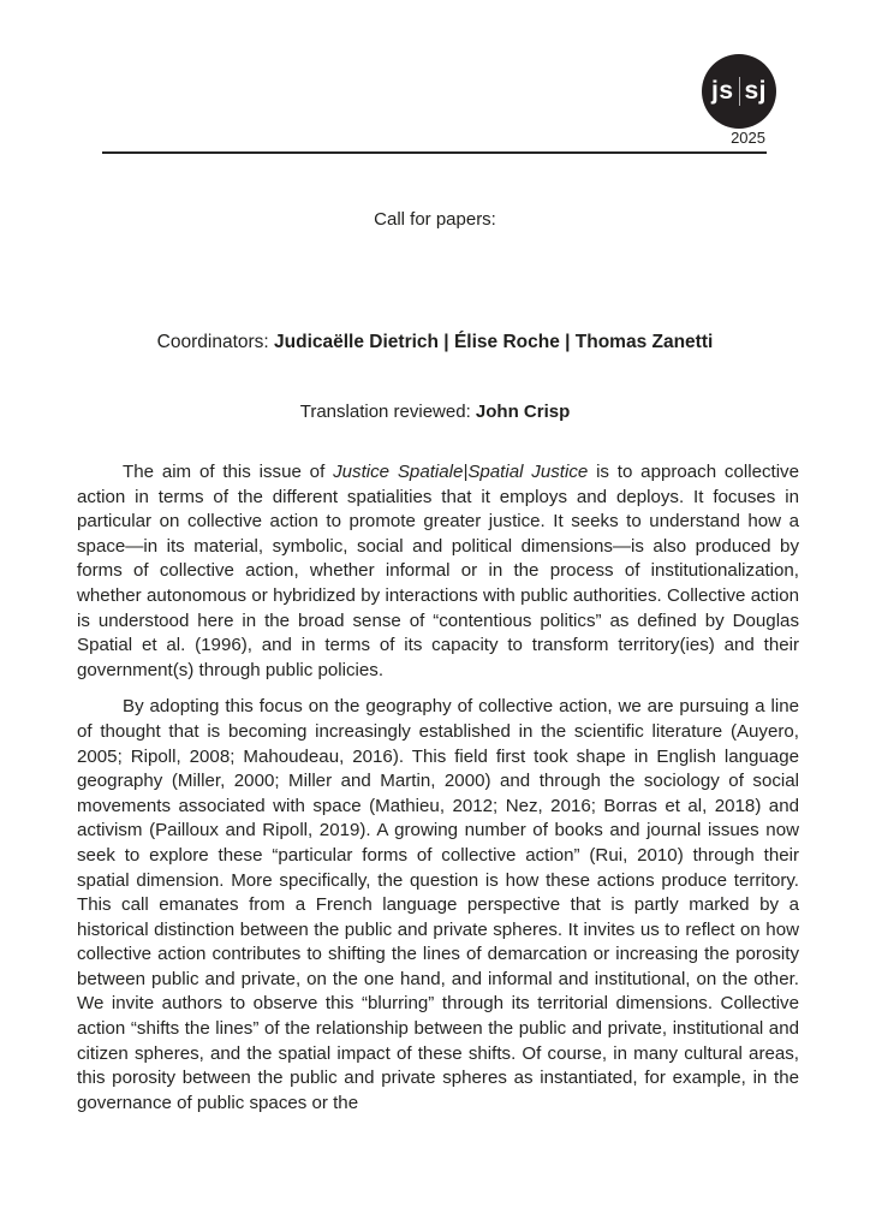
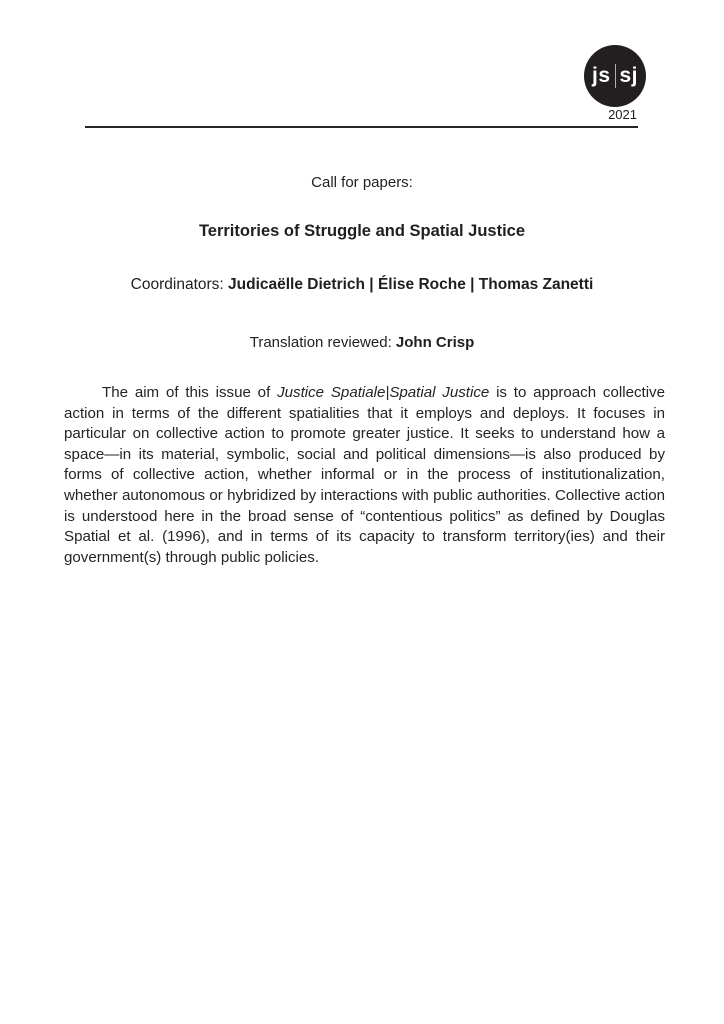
  js
  sj
- 2025
+ 2021
  Call for papers:
+ Territories of Struggle and Spatial Justice
  Coordinators: Judicaëlle Dietrich | Élise Roche | Thomas Zanetti
  Translation reviewed: John Crisp
  The aim of this issue of Justice Spatiale|Spatial Justice is to approach collective action in terms of the different spatialities that it employs and deploys. It focuses in particular on collective action to promote greater justice. It seeks to understand how a space—in its material, symbolic, social and political dimensions—is also produced by forms of collective action, whether informal or in the process of institutionalization, whether autonomous or hybridized by interactions with public authorities. Collective action is understood here in the broad sense of “contentious politics” as defined by Douglas Spatial et al. (1996), and in terms of its capacity to transform territory(ies) and their government(s) through public policies.
- By adopting this focus on the geography of collective action, we are pursuing a line of thought that is becoming increasingly established in the scientific literature (Auyero, 2005; Ripoll, 2008; Mahoudeau, 2016). This field first took shape in English language geography (Miller, 2000; Miller and Martin, 2000) and through the sociology of social movements associated with space (Mathieu, 2012; Nez, 2016; Borras et al, 2018) and activism (Pailloux and Ripoll, 2019). A growing number of books and journal issues now seek to explore these “particular forms of collective action” (Rui, 2010) through their spatial dimension. More specifically, the question is how these actions produce territory. This call emanates from a French language perspective that is partly marked by a historical distinction between the public and private spheres. It invites us to reflect on how collective action contributes to shifting the lines of demarcation or increasing the porosity between public and private, on the one hand, and informal and institutional, on the other. We invite authors to observe this “blurring” through its territorial dimensions. Collective action “shifts the lines” of the relationship between the public and private, institutional and citizen spheres, and the spatial impact of these shifts. Of course, in many cultural areas, this porosity between the public and private spheres as instantiated, for example, in the governance of public spaces or the
